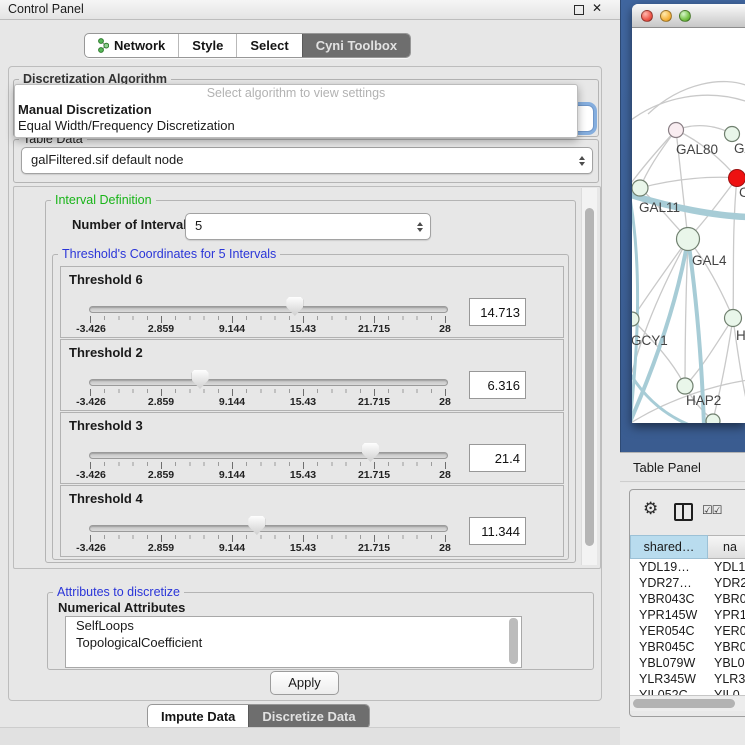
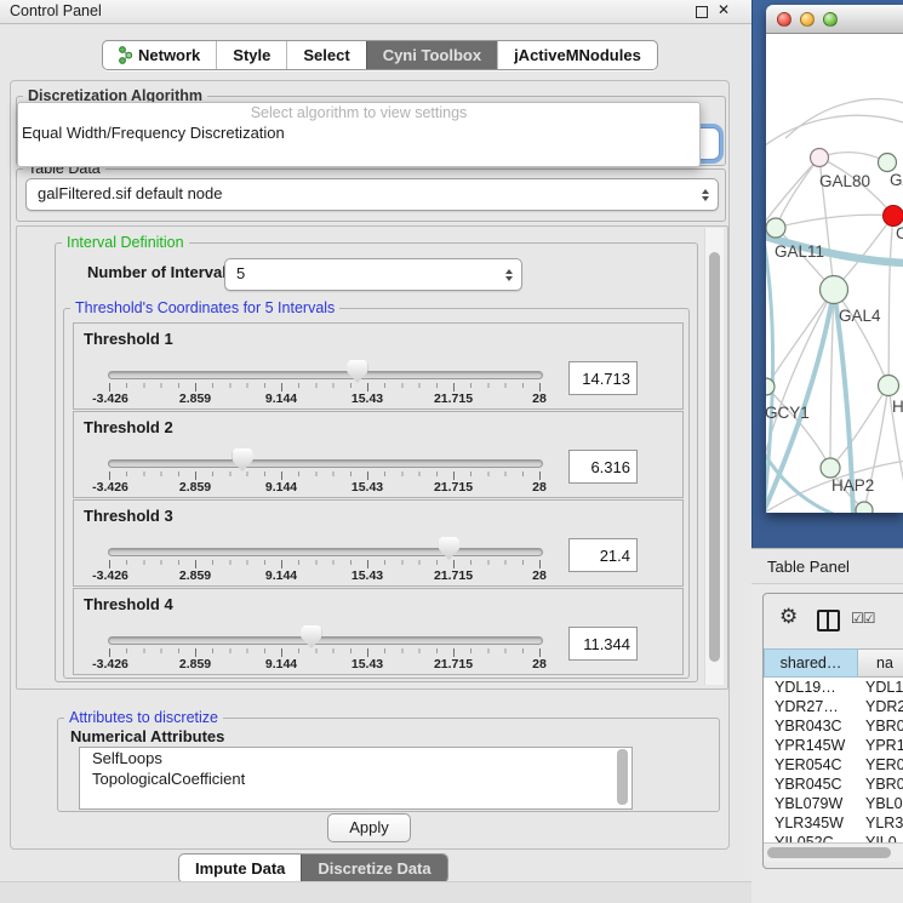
  Control Panel
  ✕
  Network
  Style
  Select
  Cyni Toolbox
+ jActiveMNodules
  Discretization Algorithm
  Select algorithm to view settings
- Manual Discretization
  Equal Width/Frequency Discretization
  Table Data
  galFiltered.sif default node
  Interval Definition
  Number of Interva
  5
  Threshold's Coordinates for 5 Intervals
- Threshold 6
+ Threshold 1
  -3.426
  2.859
  9.144
  15.43
  21.715
  28
  14.713
  Threshold 2
  -3.426
  2.859
  9.144
  15.43
  21.715
  28
  6.316
  Threshold 3
  -3.426
  2.859
  9.144
  15.43
  21.715
  28
  21.4
  Threshold 4
  -3.426
  2.859
  9.144
  15.43
  21.715
  28
  11.344
  Attributes to discretize
  Numerical Attributes
  SelfLoops
  TopologicalCoefficient
  Apply
  Impute Data
  Discretize Data
  GAL80
  C
  GAL11
  GAL4
  GCY1
  H
  HAP2
  Table Panel
  ⚙
  ☑☑
  shared…
  na
  YDL19…
  YDL1
  YDR27…
  YDR2
  YBR043C
  YBR0
  YPR145W
  YPR1
  YER054C
  YER0
  YBR045C
  YBR0
  YBL079W
  YBL0
  YLR345W
  YLR3
